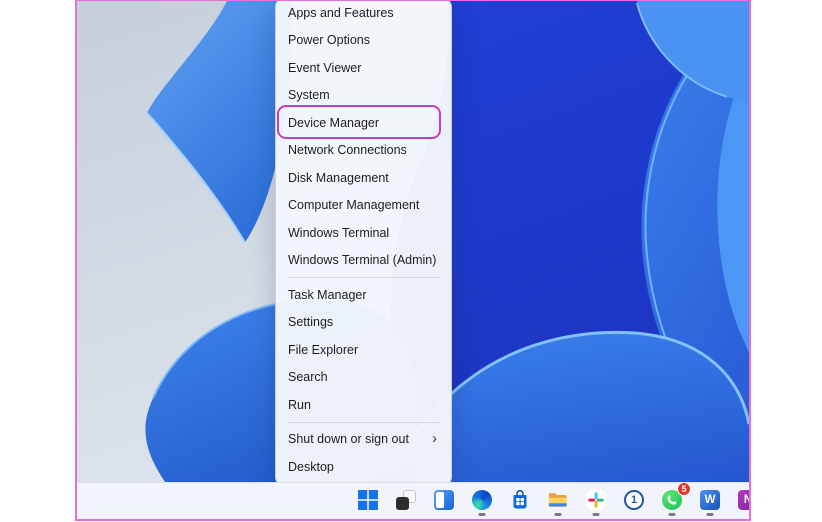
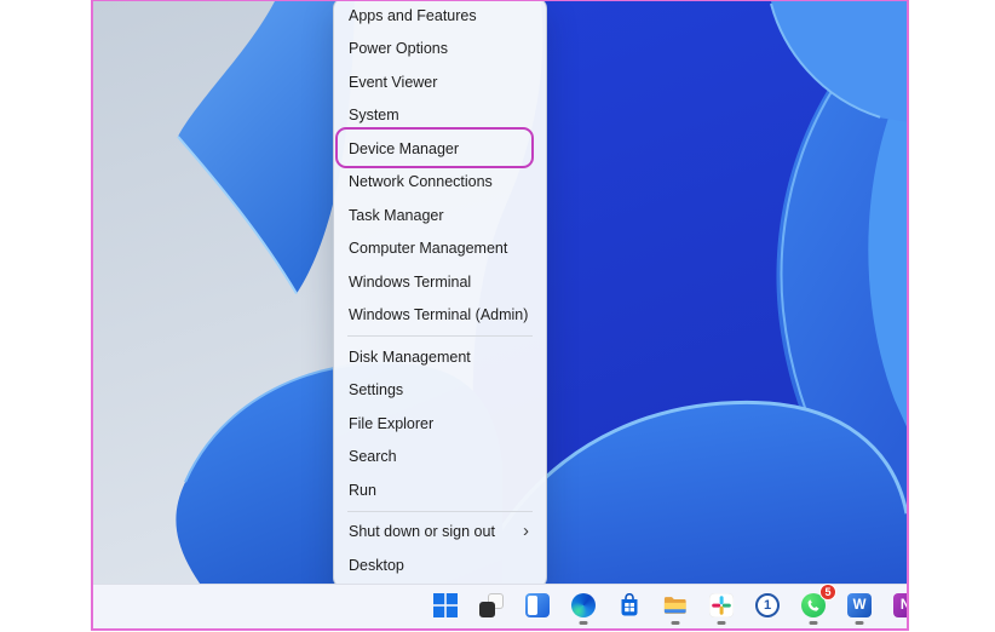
  Apps and Features
  Power Options
  Event Viewer
  System
  Device Manager
  Network Connections
- Disk Management
+ Task Manager
  Computer Management
  Windows Terminal
  Windows Terminal (Admin)
- Task Manager
+ Disk Management
  Settings
  File Explorer
  Search
  Run
  Shut down or sign out
  ›
  Desktop
  1
  5
  W
  N
